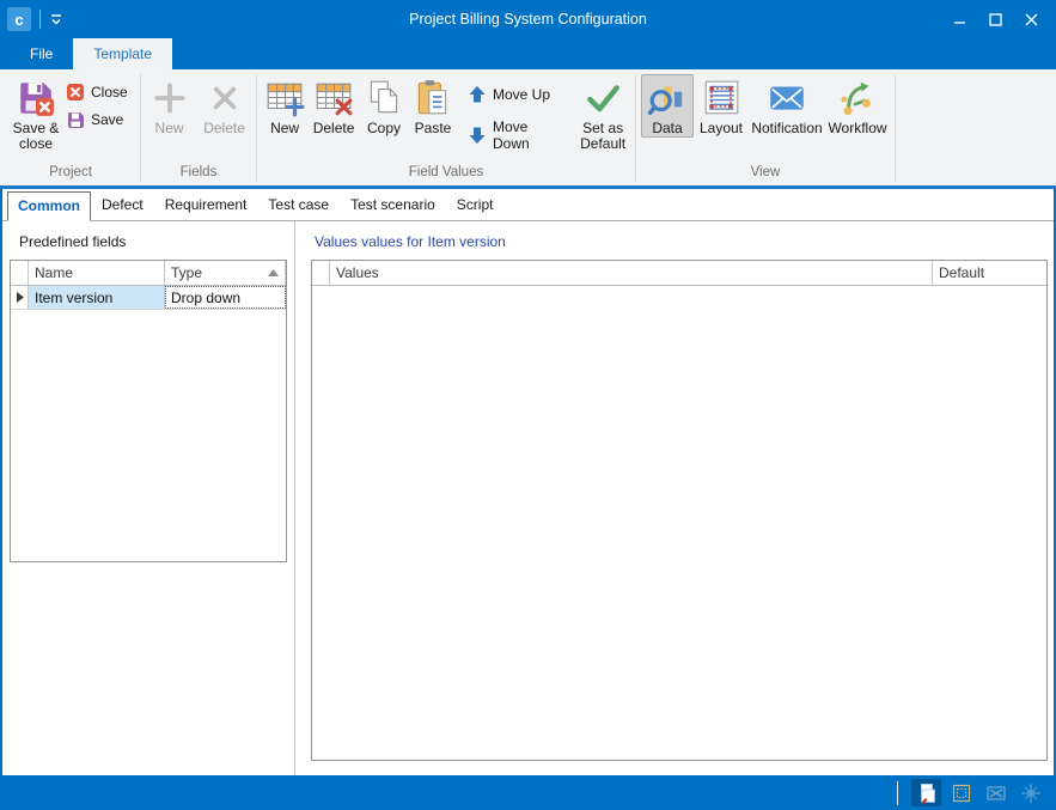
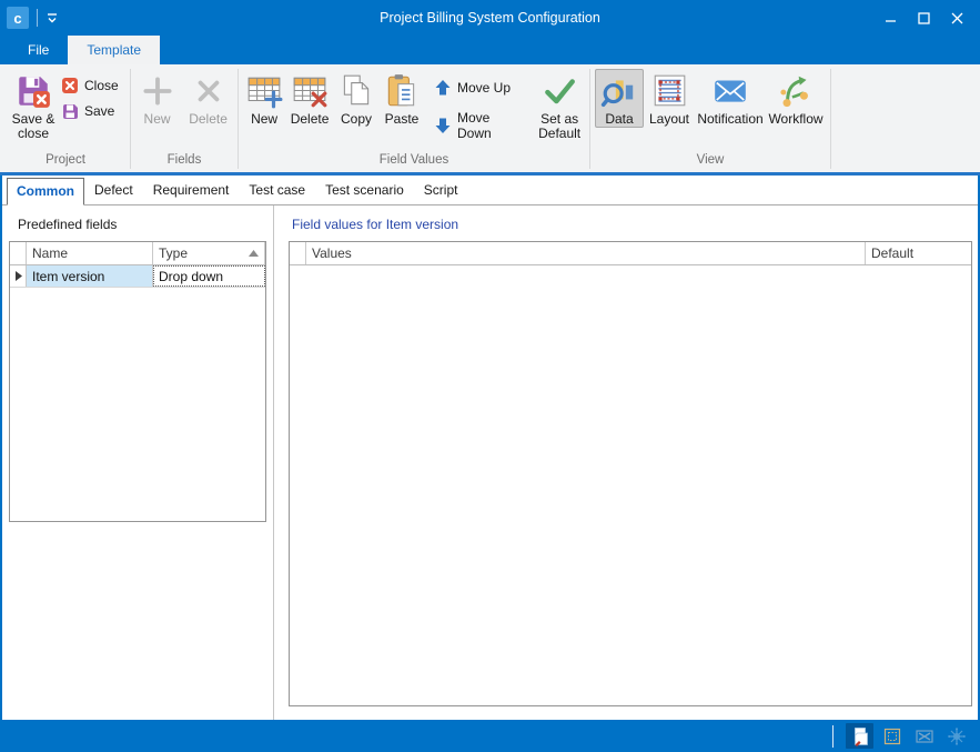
  c
  Project Billing System Configuration
  File
  Template
  Save & close
  Close
  Save
  Project
  New
  Delete
  Fields
  New
  Delete
  Copy
  Paste
  Move Up
  Move Down
  Set as Default
  Field Values
  Data
  Layout
  Notification
  Workflow
  View
  Common
  Defect
  Requirement
  Test case
  Test scenario
  Script
  Predefined fields
  Name
  Type
  Item version
  Drop down
- Values values for Item version
+ Field values for Item version
  Values
  Default
